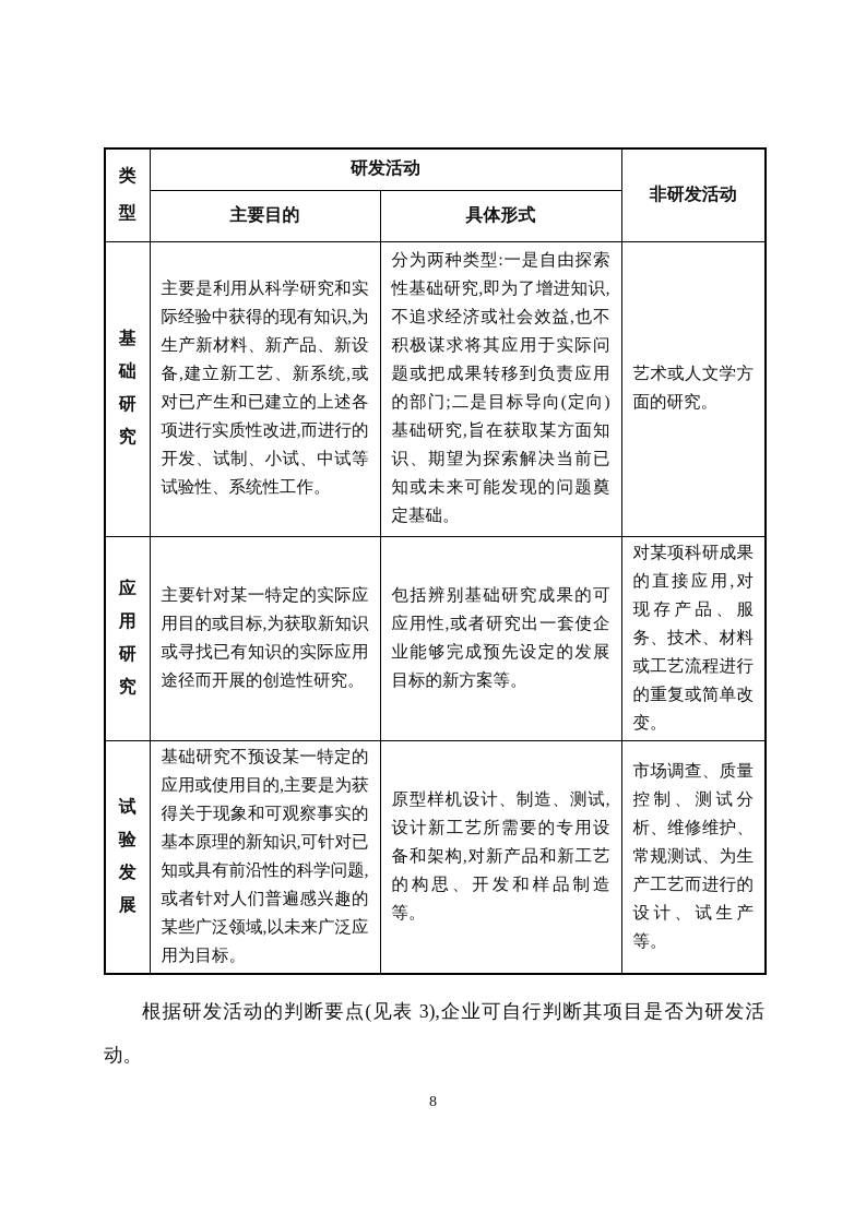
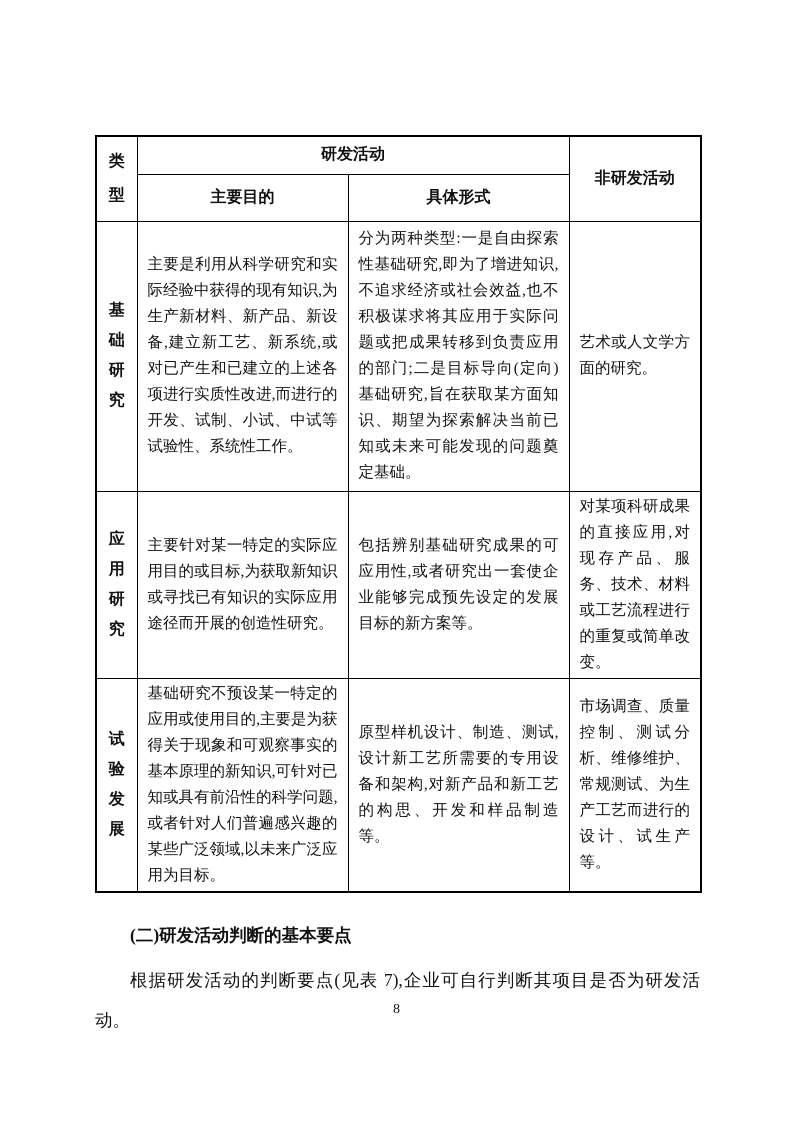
  类型	研发活动	非研发活动
  主要目的	具体形式
  基础研究	主要是利用从科学研究和实际经验中获得的现有知识,为生产新材料、新产品、新设备,建立新工艺、新系统,或对已产生和已建立的上述各项进行实质性改进,而进行的开发、试制、小试、中试等试验性、系统性工作。	分为两种类型:一是自由探索性基础研究,即为了增进知识,不追求经济或社会效益,也不积极谋求将其应用于实际问题或把成果转移到负责应用的部门;二是目标导向(定向)基础研究,旨在获取某方面知识、期望为探索解决当前已知或未来可能发现的问题奠定基础。	艺术或人文学方面的研究。
  应用研究	主要针对某一特定的实际应用目的或目标,为获取新知识或寻找已有知识的实际应用途径而开展的创造性研究。	包括辨别基础研究成果的可应用性,或者研究出一套使企业能够完成预先设定的发展目标的新方案等。	对某项科研成果的直接应用,对现存产品、服务、技术、材料或工艺流程进行的重复或简单改变。
  试验发展	基础研究不预设某一特定的应用或使用目的,主要是为获得关于现象和可观察事实的基本原理的新知识,可针对已知或具有前沿性的科学问题,或者针对人们普遍感兴趣的某些广泛领域,以未来广泛应用为目标。	原型样机设计、制造、测试,设计新工艺所需要的专用设备和架构,对新产品和新工艺的构思、开发和样品制造等。	市场调查、质量控制、测试分析、维修维护、常规测试、为生产工艺而进行的设计、试生产等。
+ (二)研发活动判断的基本要点
- 根据研发活动的判断要点(见表 3),企业可自行判断其项目是否为研发活动。
+ 根据研发活动的判断要点(见表 7),企业可自行判断其项目是否为研发活动。
  8
